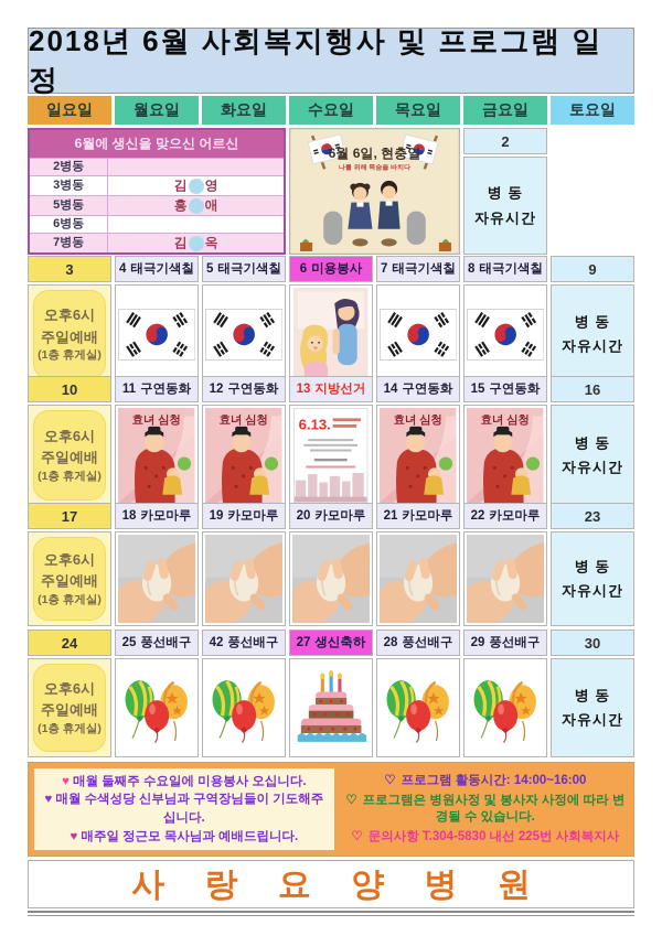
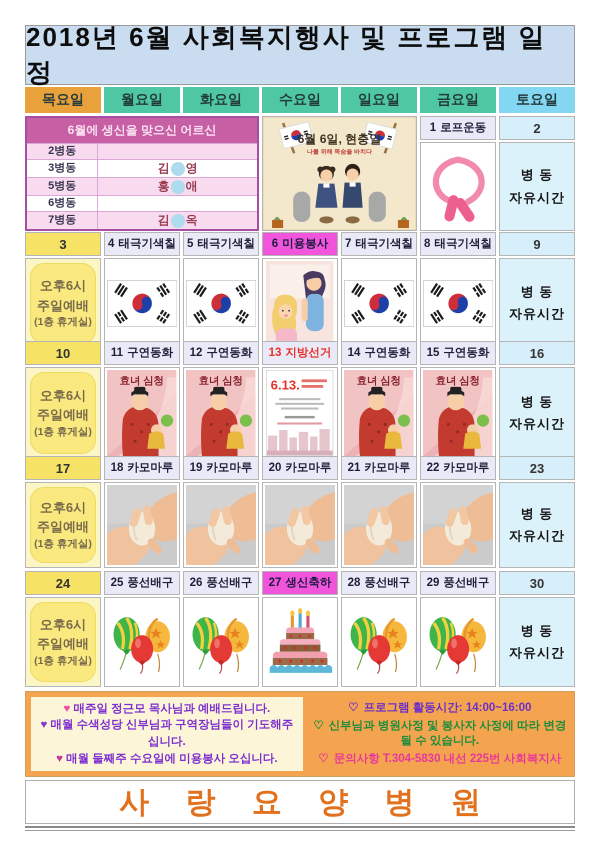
  2018년 6월 사회복지행사 및 프로그램 일정
- 일요일
+ 목요일
  월요일
  화요일
  수요일
- 목요일
+ 일요일
  금요일
  토요일
  6월에 생신을 맞으신 어르신
  2병동
  3병동
  김
  영
  5병동
  홍
  애
  6병동
  7병동
  김
  옥
  6월 6일, 현충일
+ 1
+ 로프운동
  2
  병 동
  자유시간
  3
  오후6시
  주일예배
  (1층 휴게실)
  4
  태극기색칠
  5
  태극기색칠
  6
  미용봉사
  7
  태극기색칠
  8
  태극기색칠
  9
  병 동
  자유시간
  10
  오후6시
  주일예배
  (1층 휴게실)
  11
  구연동화
  효녀 심청
  12
  구연동화
  효녀 심청
  13
  지방선거
  6.13.
  14
  구연동화
  효녀 심청
  15
  구연동화
  효녀 심청
  16
  병 동
  자유시간
  17
  오후6시
  주일예배
  (1층 휴게실)
  18
  카모마루
  19
  카모마루
  20
  카모마루
  21
  카모마루
  22
  카모마루
  23
  병 동
  자유시간
  24
  오후6시
  주일예배
  (1층 휴게실)
  25
  풍선배구
- 42
+ 26
  풍선배구
  27
  생신축하
  28
  풍선배구
  29
  풍선배구
  30
  병 동
  자유시간
- ♥ 매월 둘째주 수요일에 미용봉사 오십니다.
+ ♥ 매주일 정근모 목사님과 예배드립니다.
  ♥ 매월 수색성당 신부님과 구역장님들이 기도해주십니다.
- ♥ 매주일 정근모 목사님과 예배드립니다.
+ ♥ 매월 둘째주 수요일에 미용봉사 오십니다.
  ♡ 프로그램 활동시간: 14:00~16:00
- ♡ 프로그램은 병원사정 및 봉사자 사정에 따라 변경될 수 있습니다.
+ ♡ 신부님과 병원사정 및 봉사자 사정에 따라 변경될 수 있습니다.
  ♡ 문의사항 T.304-5830 내선 225번 사회복지사
  사 랑 요 양 병 원
